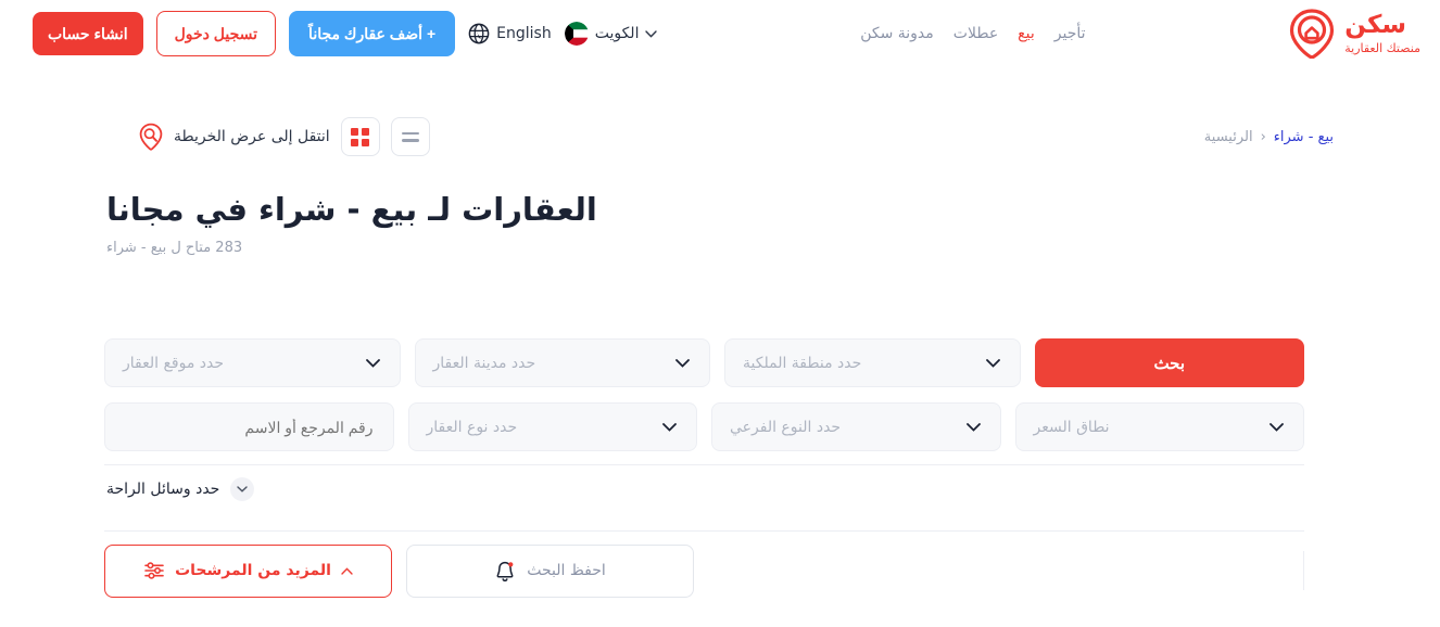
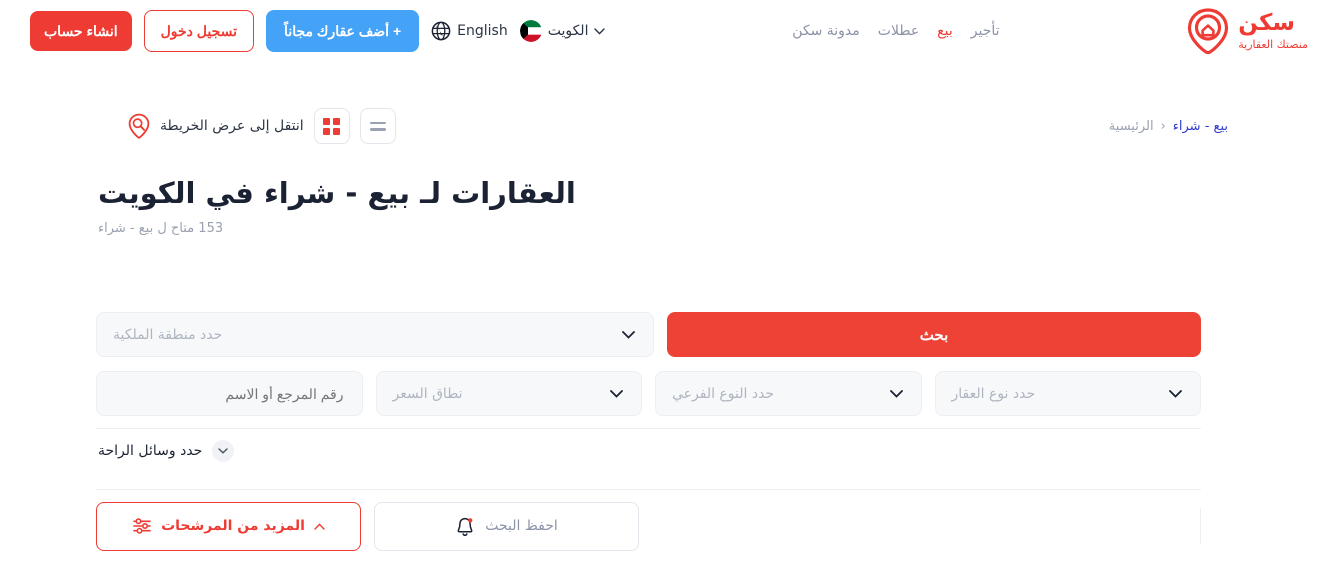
  سكن
  منصتك العقارية
  تأجير
  بيع
  عطلات
  مدونة سكن
  الكويت
  English
  + أضف عقارك مجاناً
  تسجيل دخول
  انشاء حساب
  بيع - شراء
  ‹
  الرئيسية
  انتقل إلى عرض الخريطة
- العقارات لـ بيع - شراء في مجانا
+ العقارات لـ بيع - شراء في الكويت
- 283 متاح ل بيع - شراء
+ 153 متاح ل بيع - شراء
  بحث
  حدد منطقة الملكية
- حدد مدينة العقار
- حدد موقع العقار
- نطاق السعر
+ حدد نوع العقار
  حدد النوع الفرعي
- حدد نوع العقار
+ نطاق السعر
  حدد وسائل الراحة
  احفظ البحث
  المزيد من المرشحات
